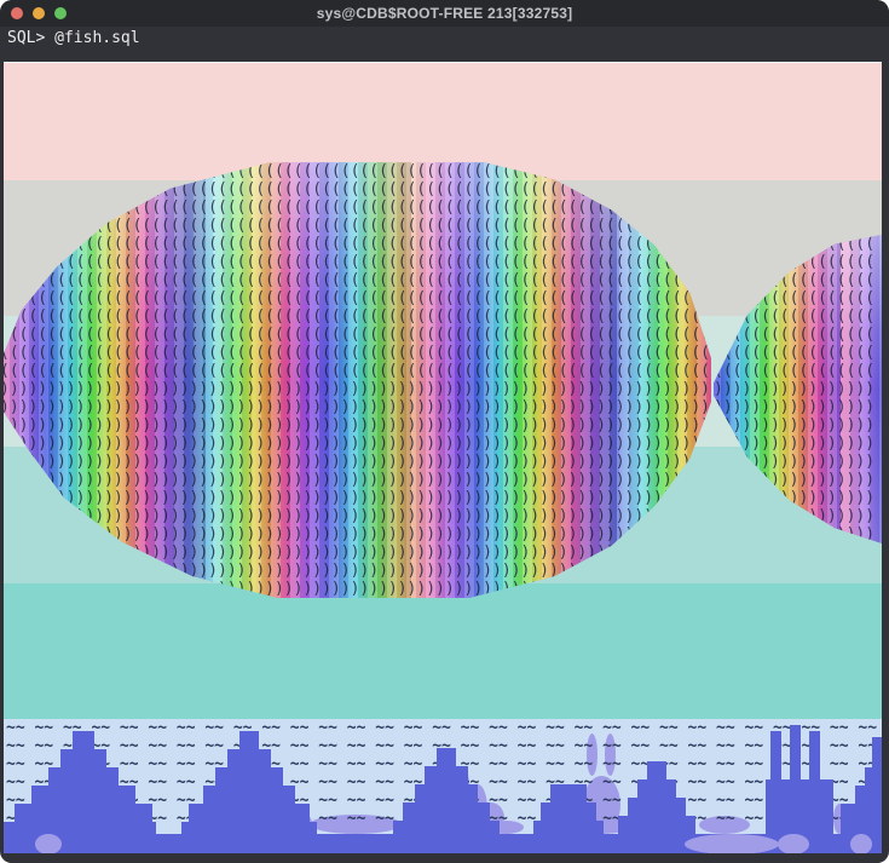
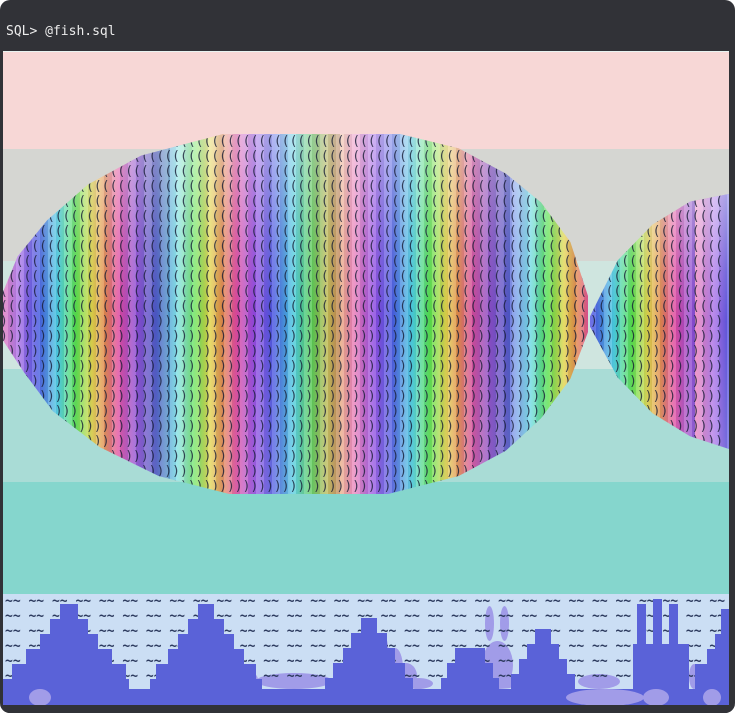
- sys@CDB$ROOT-FREE 213[332753]
  SQL> @fish.sql
  ((((((((((((((((((((((((((((((((((((((((((((((((((((((((
  ((((((((((((((((((((((((((((((((((((((((((((((((((((((((((((
  (((((((((((((((((((((((((((((((((((((((((((((((((((((((((((((((
  (((((((((((((((((((((((((((((((((((((((((((((((((((((((((((((((((((
  ((((((((((((((((((((((((((((((((((((((((((((((((((((((((((((((((((((((
  ((((((((((((((((((((((((((((((((((((((((((((((((((((((((((((((((((((((((
  (((((((((((((((((((((((((((((((((((((((((((((((((((((((((((((((((((((((((
  (((((((((((((((((((((((((((((((((((((((((((((((((((((((((((((((((((((((((((
  (((((((((((((((((((((((((((((((((((((((((((((((((((((((((((((((((((((((((((
  )))))))))))))))))))))))))))))))))))))))))))))))))))))))))))))))))))))))))))
  )))))))))))))))))))))))))))))))))))))))))))))))))))))))))))))))))))))))))))
  )))))))))))))))))))))))))))))))))))))))))))))))))))))))))))))))))))))))))
  ))))))))))))))))))))))))))))))))))))))))))))))))))))))))))))))))))))))
  )))))))))))))))))))))))))))))))))))))))))))))))))))))))))))))))))))))
  ))))))))))))))))))))))))))))))))))))))))))))))))))))))))))))))))))
  )))))))))))))))))))))))))))))))))))))))))))))))))))))))))))))))
  )))))))))))))))))))))))))))))))))))))))))))))))))))))))))))
  ))))))))))))))))))))))))))))))))))))))))))))))))))))))
  ((((((((((((
  ((((((((((((((
  ((((((((((((((
  (((((((((((((((
  ((((((((((((((((
  )))))))))))))))))
  ))))))))))))))))
  )))))))))))))))
  ))))))))))))))
  )))))))))))))
  ~~ ~~ ~~ ~~ ~~ ~~ ~~ ~~ ~~ ~~ ~~ ~~ ~~ ~~ ~~ ~~ ~~ ~~ ~~ ~~ ~~ ~~ ~~ ~~ ~~ ~~ ~~ ~~ ~~ ~~ ~~
  ~~ ~~ ~ ~~ ~~ ~~ ~~ ~~ ~ ~~ ~~ ~~ ~~ ~~ ~~ ~~ ~~ ~~ ~~ ~~ ~~ ~~ ~~ ~~ ~~ ~~ ~~~ ~ ~~ ~
  ~~ ~~ ~~ ~~ ~~ ~~~ ~~ ~~ ~~ ~~ ~~ ~~ ~~ ~~ ~~ ~~ ~~ ~~~ ~~ ~~ ~~~ ~ ~~ ~
